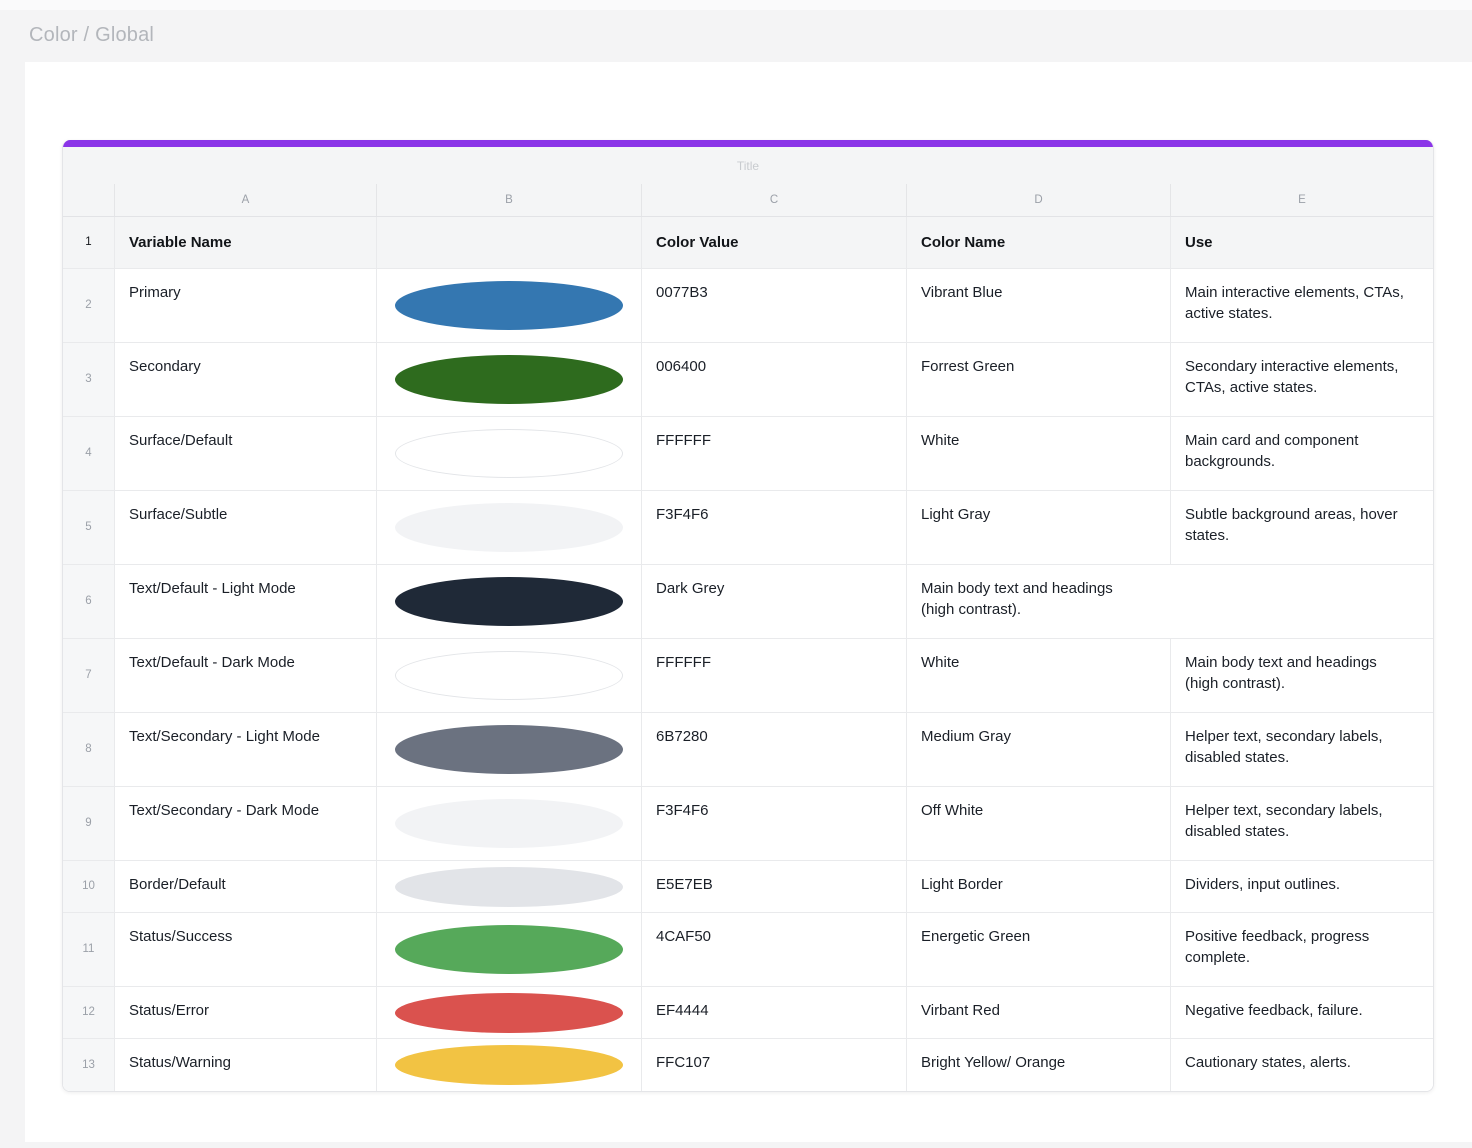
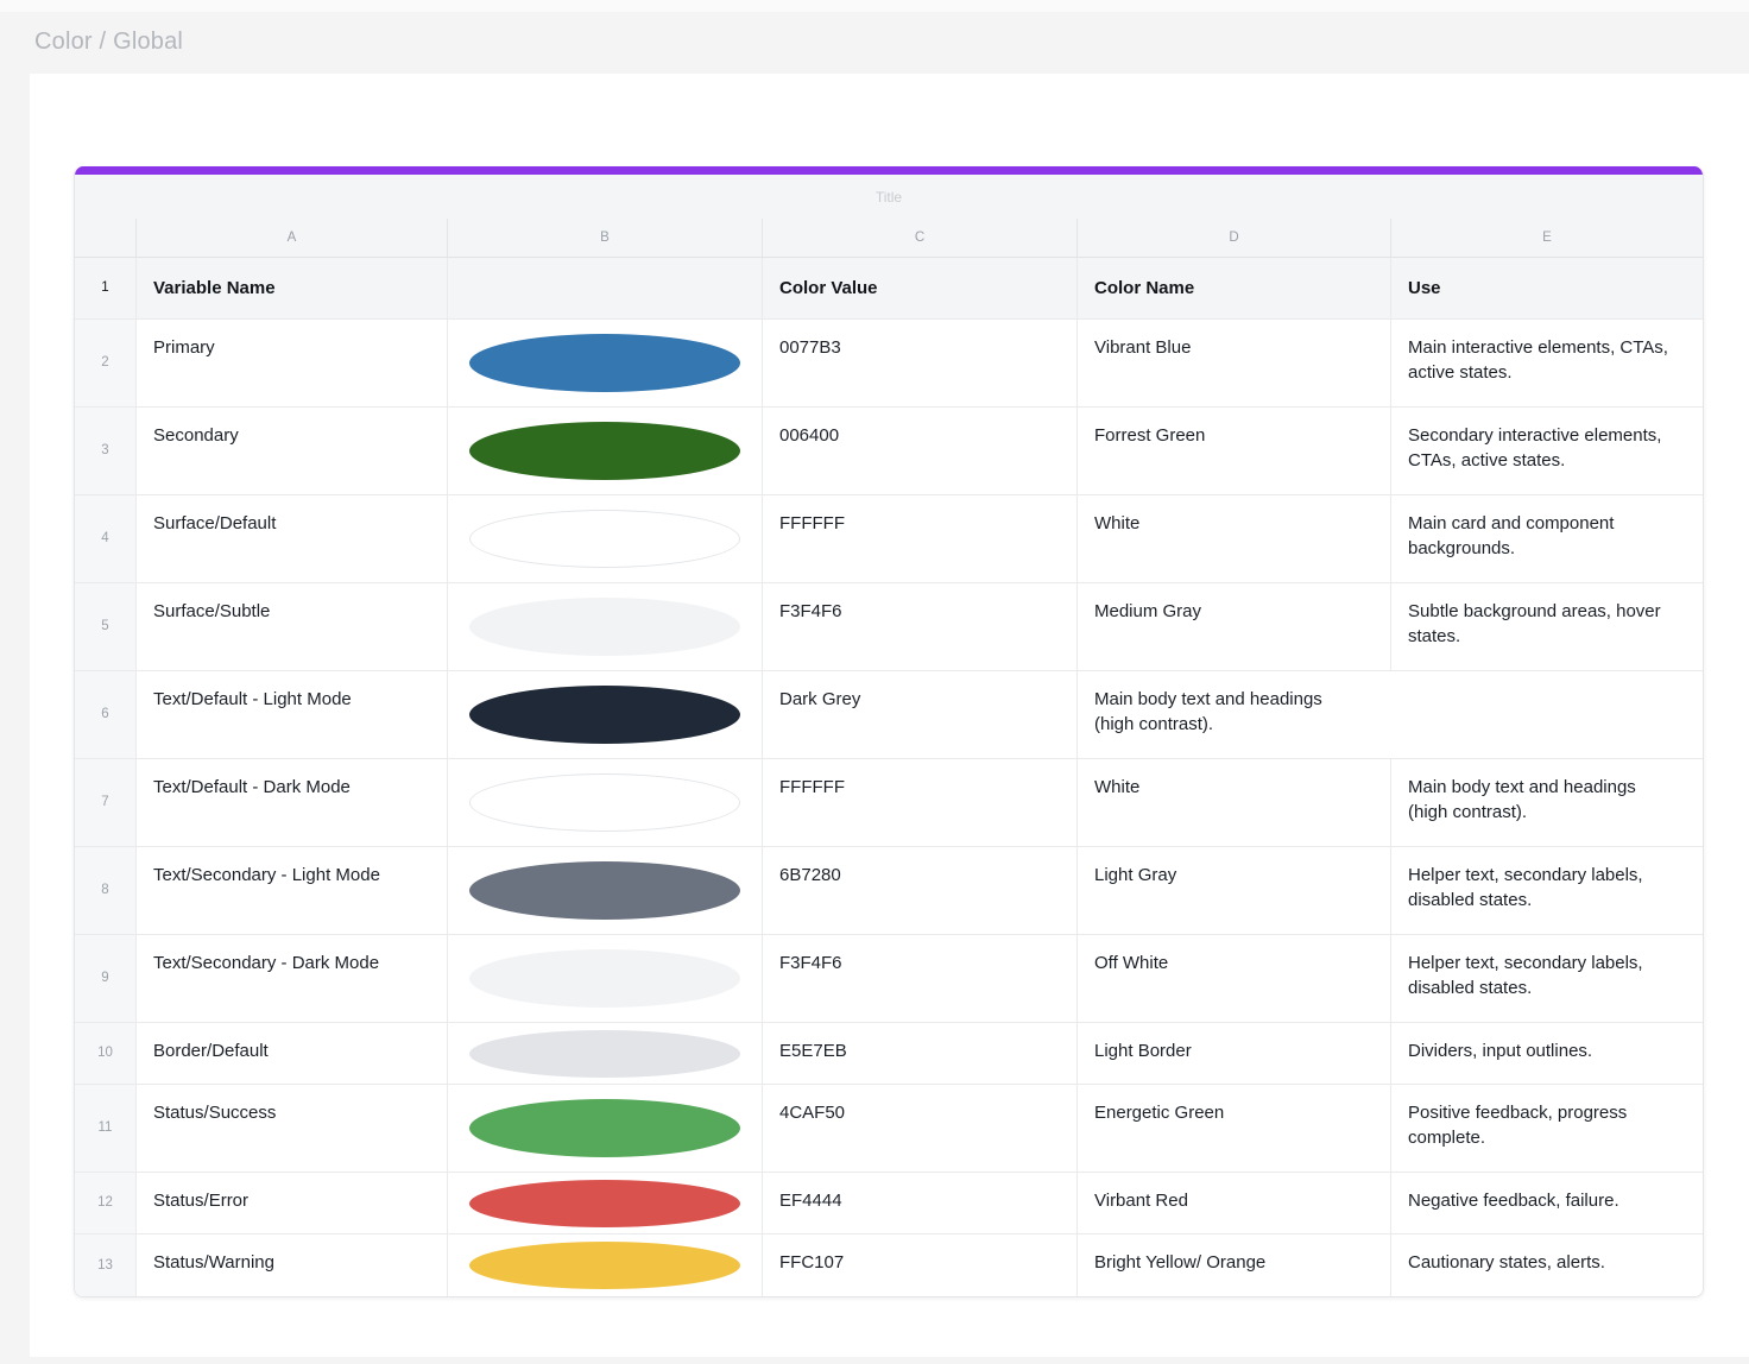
  Color / Global
  Title
  A
  B
  C
  D
  E
  1
  Variable Name
  Color Value
  Color Name
  Use
  2
  Primary
  0077B3
  Vibrant Blue
  Main interactive elements, CTAs, active states.
  3
  Secondary
  006400
  Forrest Green
  Secondary interactive elements, CTAs, active states.
  4
  Surface/Default
  FFFFFF
  White
  Main card and component backgrounds.
  5
  Surface/Subtle
  F3F4F6
- Light Gray
+ Medium Gray
  Subtle background areas, hover states.
  6
  Text/Default - Light Mode
  Dark Grey
  Main body text and headings (high contrast).
  7
  Text/Default - Dark Mode
  FFFFFF
  White
  Main body text and headings (high contrast).
  8
  Text/Secondary - Light Mode
  6B7280
- Medium Gray
+ Light Gray
  Helper text, secondary labels, disabled states.
  9
  Text/Secondary - Dark Mode
  F3F4F6
  Off White
  Helper text, secondary labels, disabled states.
  10
  Border/Default
  E5E7EB
  Light Border
  Dividers, input outlines.
  11
  Status/Success
  4CAF50
  Energetic Green
  Positive feedback, progress complete.
  12
  Status/Error
  EF4444
  Virbant Red
  Negative feedback, failure.
  13
  Status/Warning
  FFC107
  Bright Yellow/ Orange
  Cautionary states, alerts.
